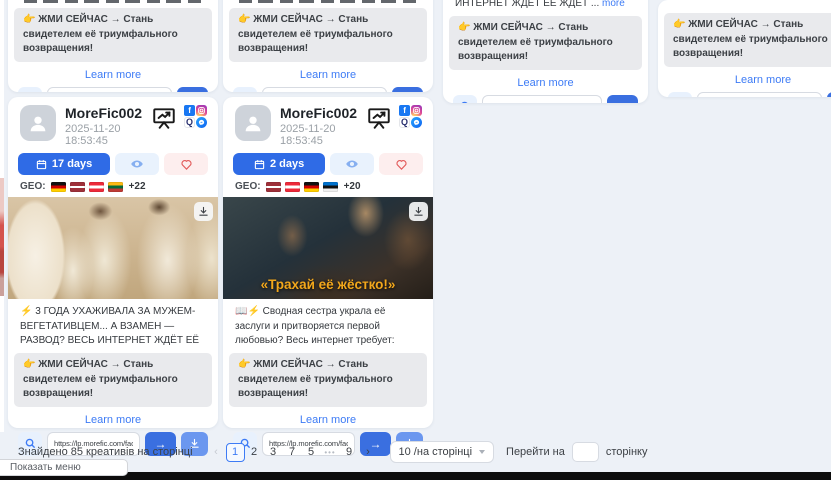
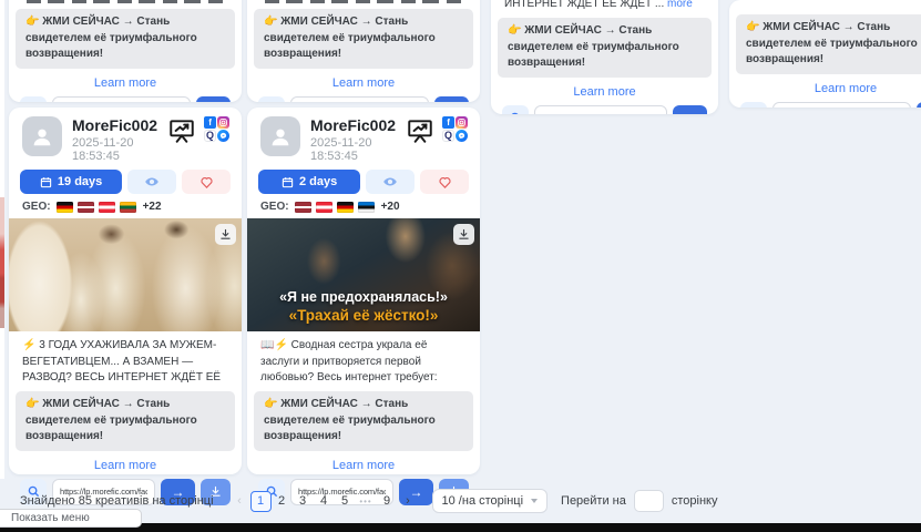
  👉 ЖМИ СЕЙЧАС → Стань свидетелем её триумфального возвращения!
  Learn more
  👉 ЖМИ СЕЙЧАС → Стань свидетелем её триумфального возвращения!
  Learn more
  ИНТЕРНЕТ ЖДЁТ ЕЁ ЖДЁТ ... more
  👉 ЖМИ СЕЙЧАС → Стань свидетелем её триумфального возвращения!
  Learn more
  👉 ЖМИ СЕЙЧАС → Стань свидетелем её триумфального возвращения!
  Learn more
  MoreFic002
  2025-11-20 18:53:45
  f
  Q
- 17 days
+ 19 days
  GEO:
  +22
  ⚡ 3 ГОДА УХАЖИВАЛА ЗА МУЖЕМ-ВЕГЕТАТИВЦЕМ... А ВЗАМЕН — РАЗВОД? ВЕСЬ ИНТЕРНЕТ ЖДЁТ ЕЁ
  👉 ЖМИ СЕЙЧАС → Стань свидетелем её триумфального возвращения!
  Learn more
  https://lp.morefic.com/fac
  →
  MoreFic002
  2025-11-20 18:53:45
  f
  Q
  2 days
  GEO:
  +20
+ «Я не предохранялась!»
  «Трахай её жёстко!»
  📖⚡ Сводная сестра украла её заслуги и притворяется первой любовью? Весь интернет требует:
  👉 ЖМИ СЕЙЧАС → Стань свидетелем её триумфального возвращения!
  Learn more
  https://lp.morefic.com/fac
  →
  Знайдено 85 креативів на сторінці
  ‹
  1
  2
  3
- 7
+ 4
  5
  •••
  9
  ›
  10 /на сторінці
  Перейти на
  сторінку
  Показать меню
